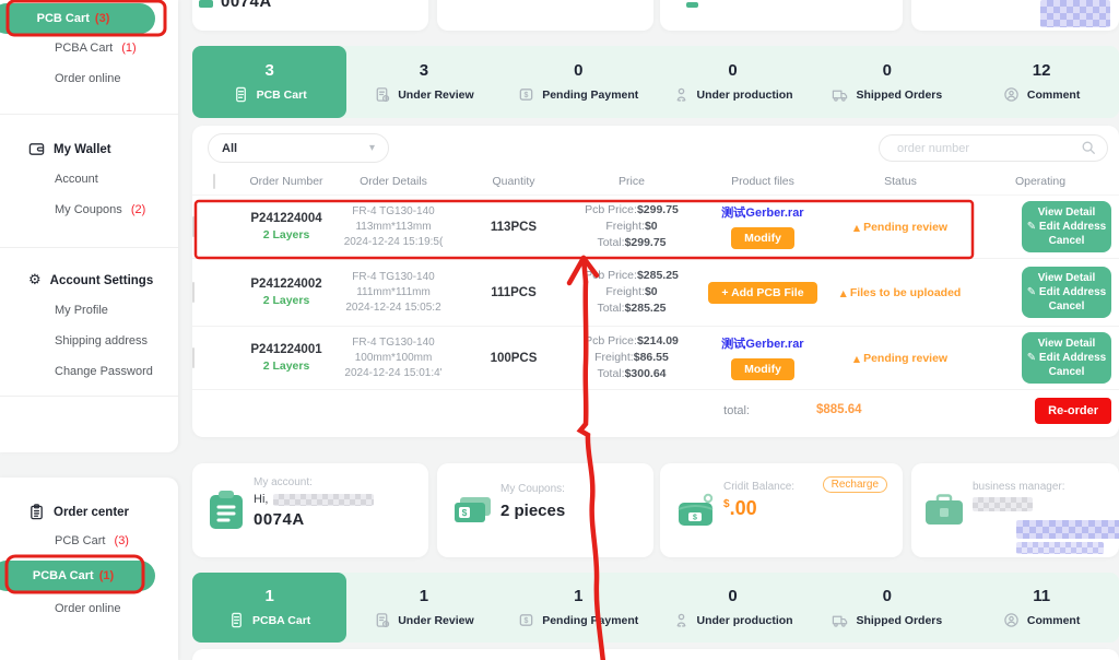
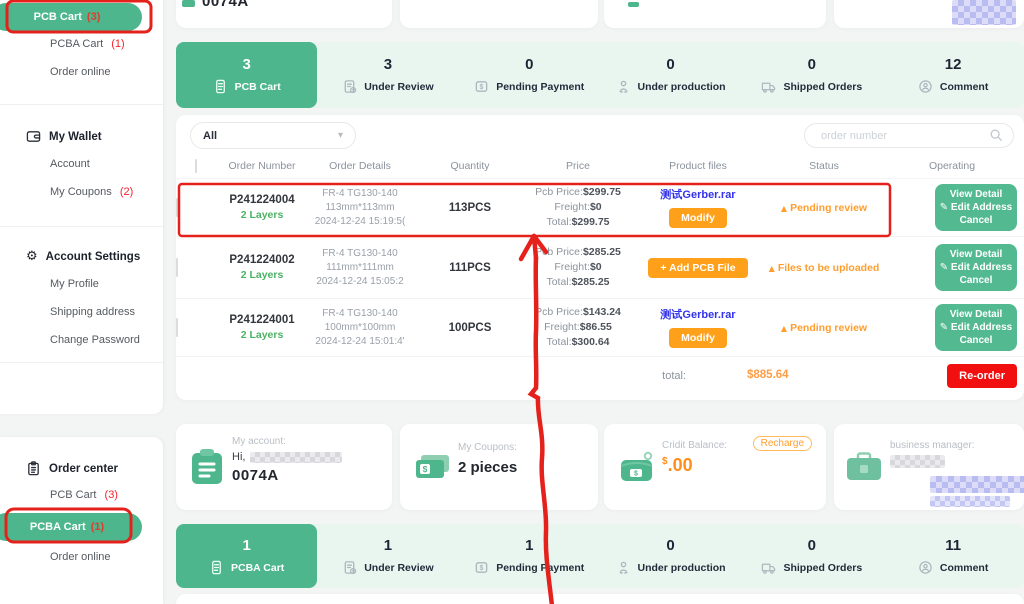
  PCB Cart
  (3)
  PCBA Cart (1)
  Order online
  My Wallet
  Account
  My Coupons (2)
  ⚙
  Account Settings
  My Profile
  Shipping address
  Change Password
  0074A
  3
  PCB Cart
  3
  Under Review
  0
  Pending Payment
  0
  Under production
  0
  Shipped Orders
  12
  Comment
  All
  ▾
  order number
  Order Number
  Order Details
  Quantity
  Price
  Product files
  Status
  Operating
  P241224004
  2 Layers
  FR-4 TG130-140
  113mm*113mm
  2024-12-24 15:19:5(
  113PCS
  Pcb Price:$299.75
  Freight:$0
  Total:$299.75
  测试Gerber.rar
  Modify
  ▲ Pending review
  View Detail
  ✎ Edit Address
  Cancel
  P241224002
  2 Layers
  FR-4 TG130-140
  111mm*111mm
  2024-12-24 15:05:2
  111PCS
  Pb Price:$285.25
  Freight:$0
  Total:$285.25
  + Add PCB File
  ▲ Files to be uploaded
  View Detail
  ✎ Edit Address
  Cancel
  P241224001
  2 Layers
  FR-4 TG130-140
  100mm*100mm
  2024-12-24 15:01:4'
  100PCS
- Pcb Price:$214.09
+ Pcb Price:$143.24
  Freight:$86.55
  Total:$300.64
  测试Gerber.rar
  Modify
  ▲ Pending review
  View Detail
  ✎ Edit Address
  Cancel
  total:
  $885.64
  Re-order
  Order center
  PCB Cart (3)
  PCBA Cart
  (1)
  Order online
  My account:
  Hi,
  0074A
  $
  My Coupons:
  2 pieces
  Cridit Balance:
  $.00
  Recharge
  business manager:
  1
  PCBA Cart
  1
  Under Review
  1
  Pending Payment
  0
  Under production
  0
  Shipped Orders
  11
  Comment
